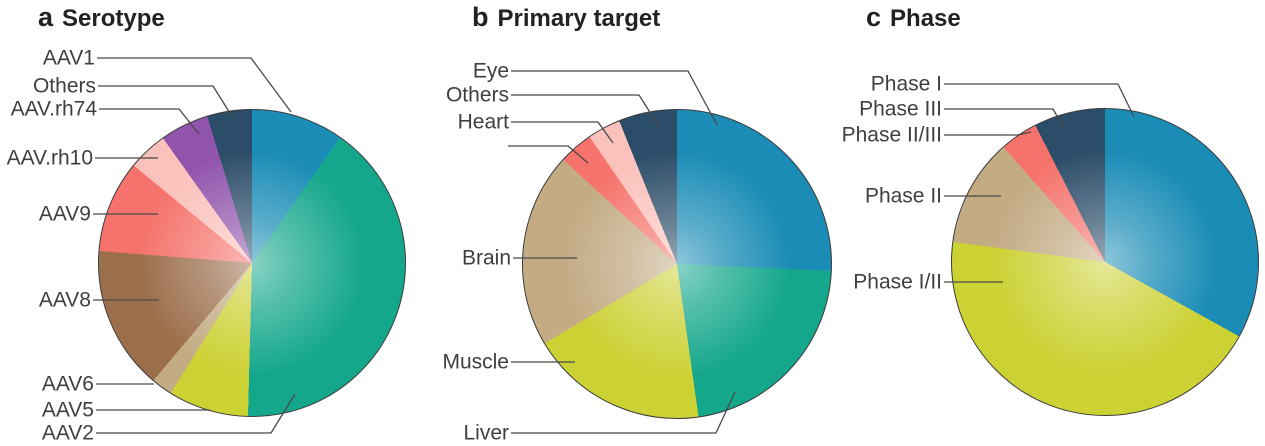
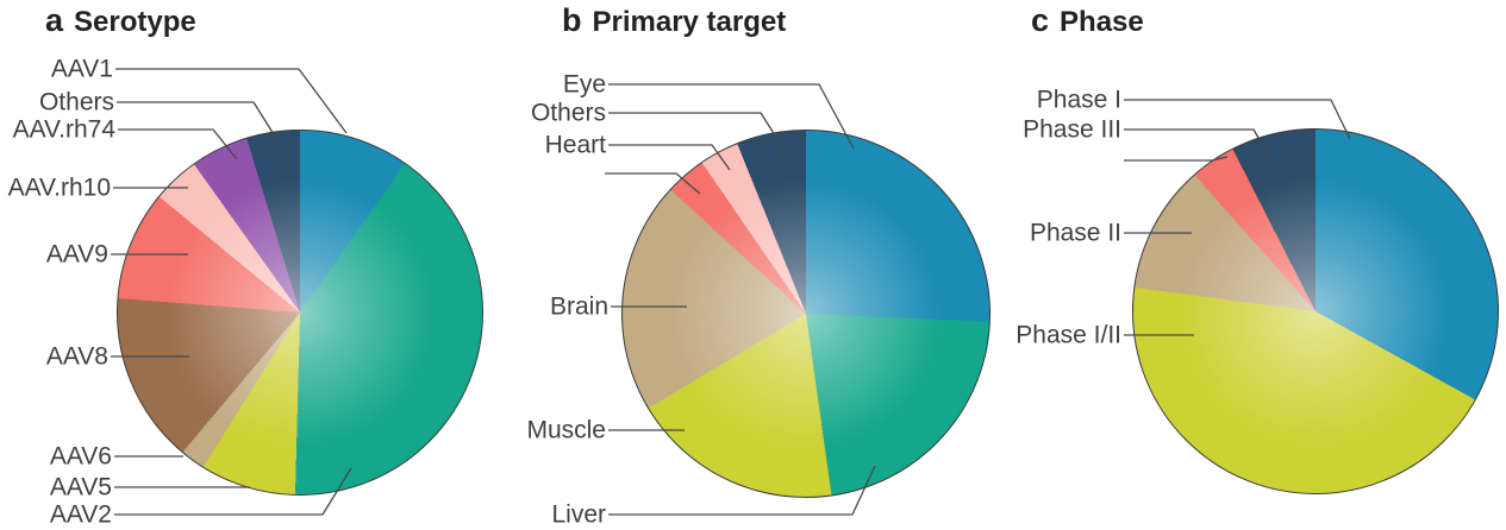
  a Serotype
  b Primary target
  c Phase
  AAV1
  Others
  AAV.rh74
  AAV.rh10
  AAV9
  AAV8
  AAV6
  AAV5
  AAV2
  Eye
  Others
  Heart
  Brain
  Muscle
  Liver
  Phase I
  Phase III
- Phase II/III
  Phase II
  Phase I/II
